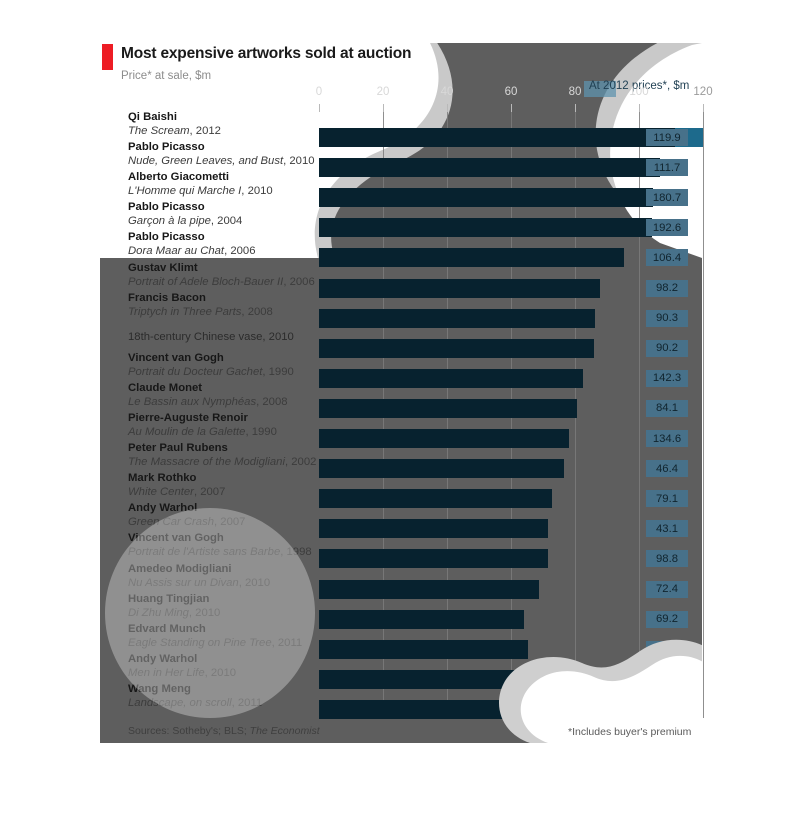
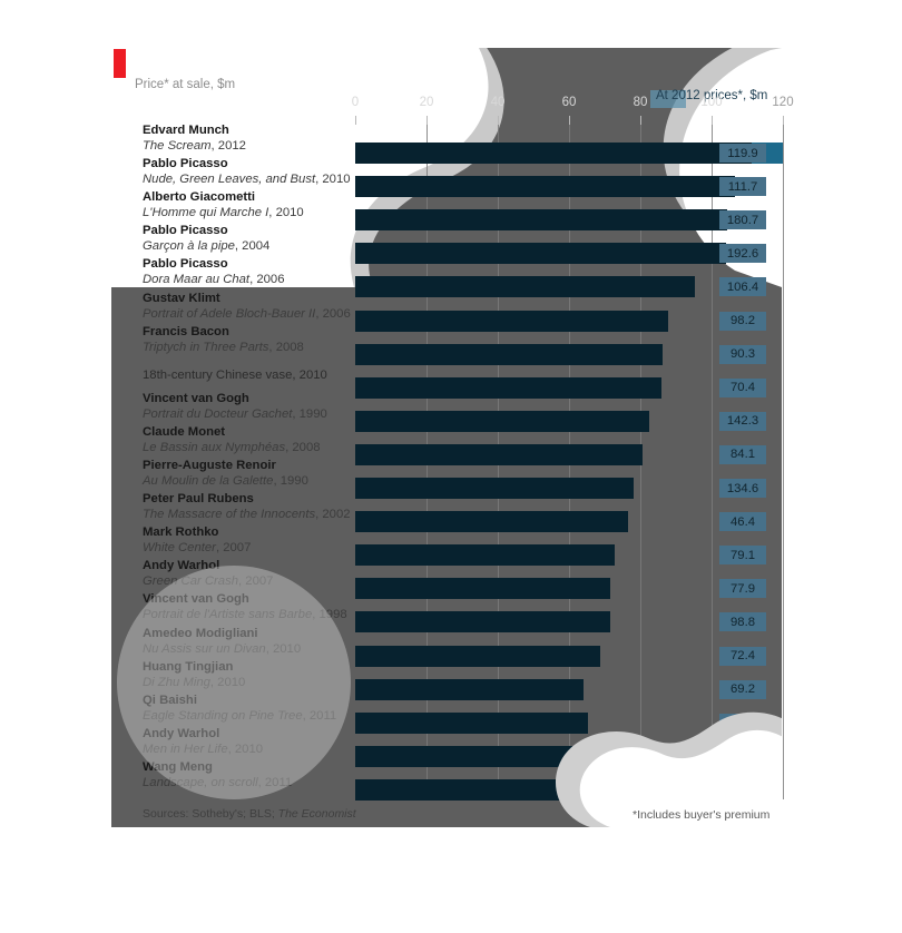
- Most expensive artworks sold at auction
  Price* at sale, $m
  At 2012 prices*, $m
  0
  20
  40
  60
  80
  100
  120
- Qi Baishi
+ Edvard Munch
  The Scream, 2012
  119.9
  Pablo Picasso
  Nude, Green Leaves, and Bust, 2010
  111.7
  Alberto Giacometti
  L'Homme qui Marche I, 2010
  180.7
  Pablo Picasso
  Garçon à la pipe, 2004
  192.6
  Pablo Picasso
  Dora Maar au Chat, 2006
  106.4
  Gustav Klimt
  Portrait of Adele Bloch-Bauer II, 2006
  98.2
  Francis Bacon
  Triptych in Three Parts, 2008
  90.3
  18th-century Chinese vase, 2010
- 90.2
+ 70.4
  Vincent van Gogh
  Portrait du Docteur Gachet, 1990
  142.3
  Claude Monet
  Le Bassin aux Nymphéas, 2008
  84.1
  Pierre-Auguste Renoir
  Au Moulin de la Galette, 1990
  134.6
  Peter Paul Rubens
- The Massacre of the Modigliani, 2002
+ The Massacre of the Innocents, 2002
  46.4
  Mark Rothko
  White Center, 2007
  79.1
  Andy Warhol
  Green Car Crash
- 43.1
+ 77.9
  Vincent van Gogh
  Portrait de l'Artiste sans Barbe, 1998
  98.8
  Amedeo Modigliani
  72.4
  Huang Tingjian
  69.2
- Edvard Munch
+ Qi Baishi
  Andy Warhol
  Wang Meng
  Landscape, on scroll, 2011
  Sources: Sotheby's; BLS; The Economist
  *Includes buyer's premium
